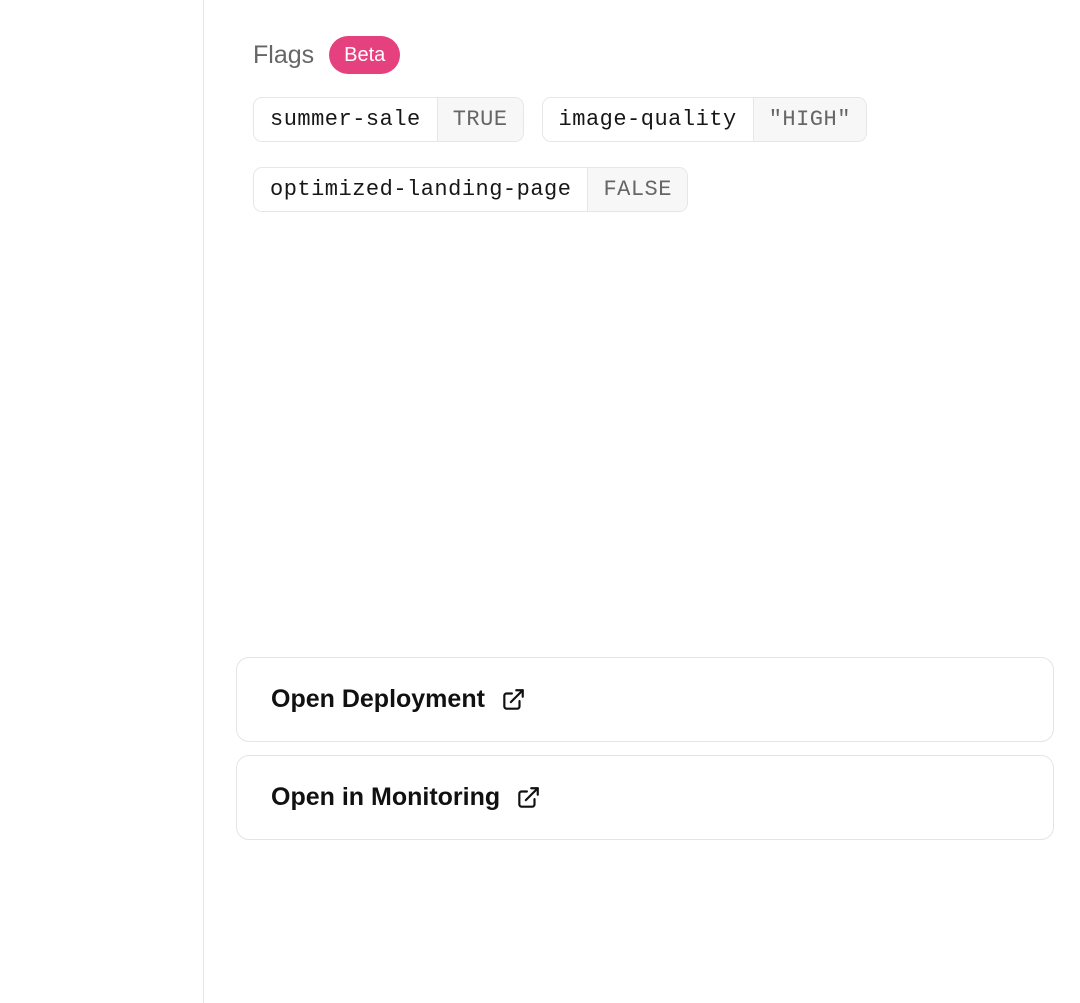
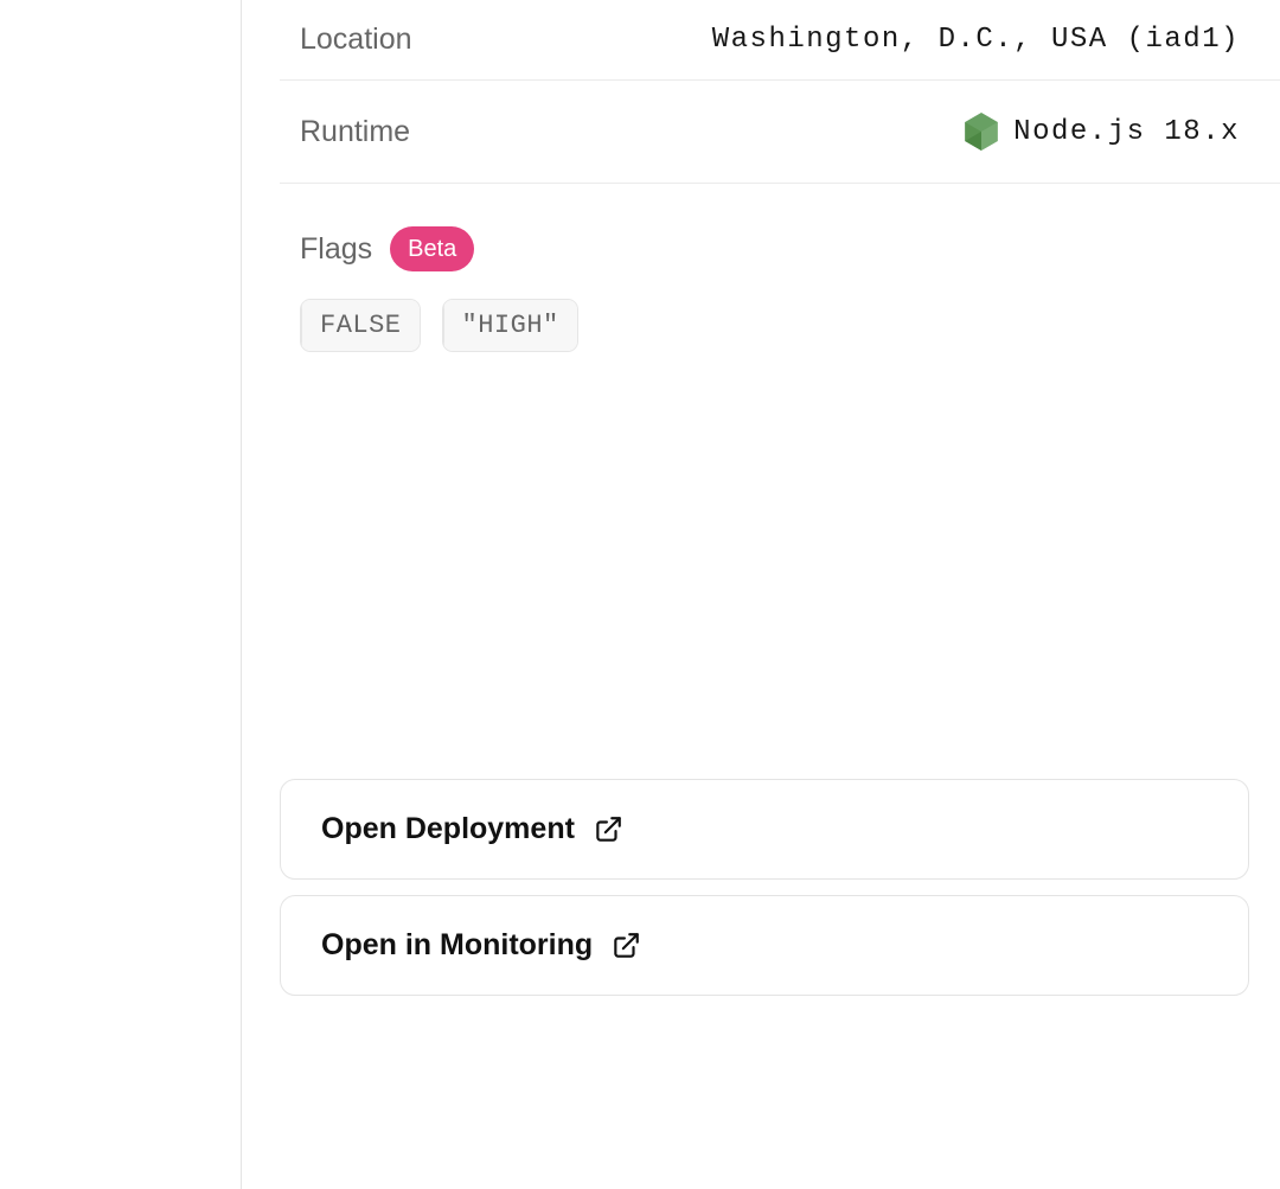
+ Location
+ Washington, D.C., USA (iad1)
+ Runtime
+ Node.js 18.x
  Flags
  Beta
- summer-sale
- TRUE
- image-quality
- "HIGH"
+ FALSE
- optimized-landing-page
- FALSE
+ "HIGH"
  Open Deployment
  Open in Monitoring
